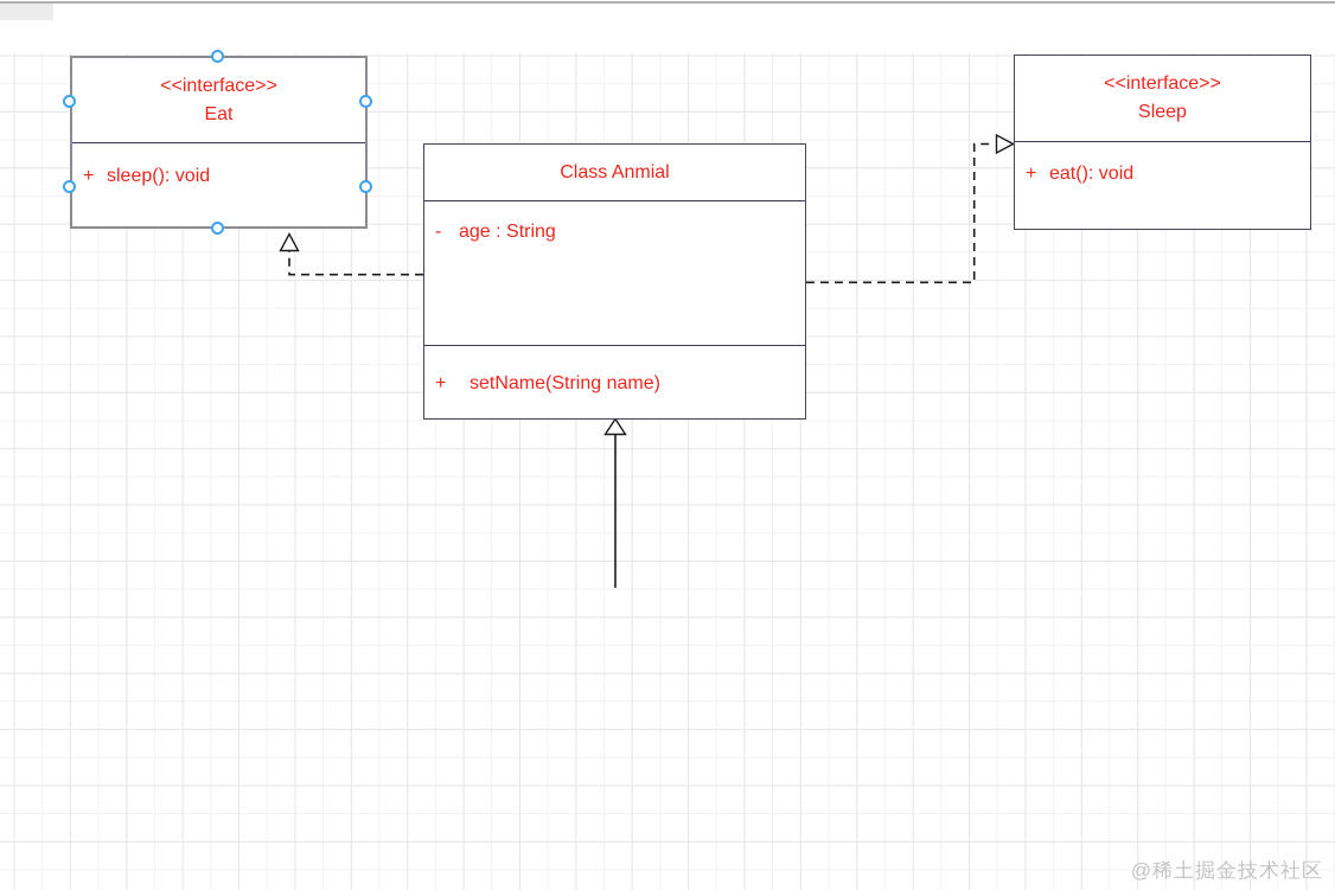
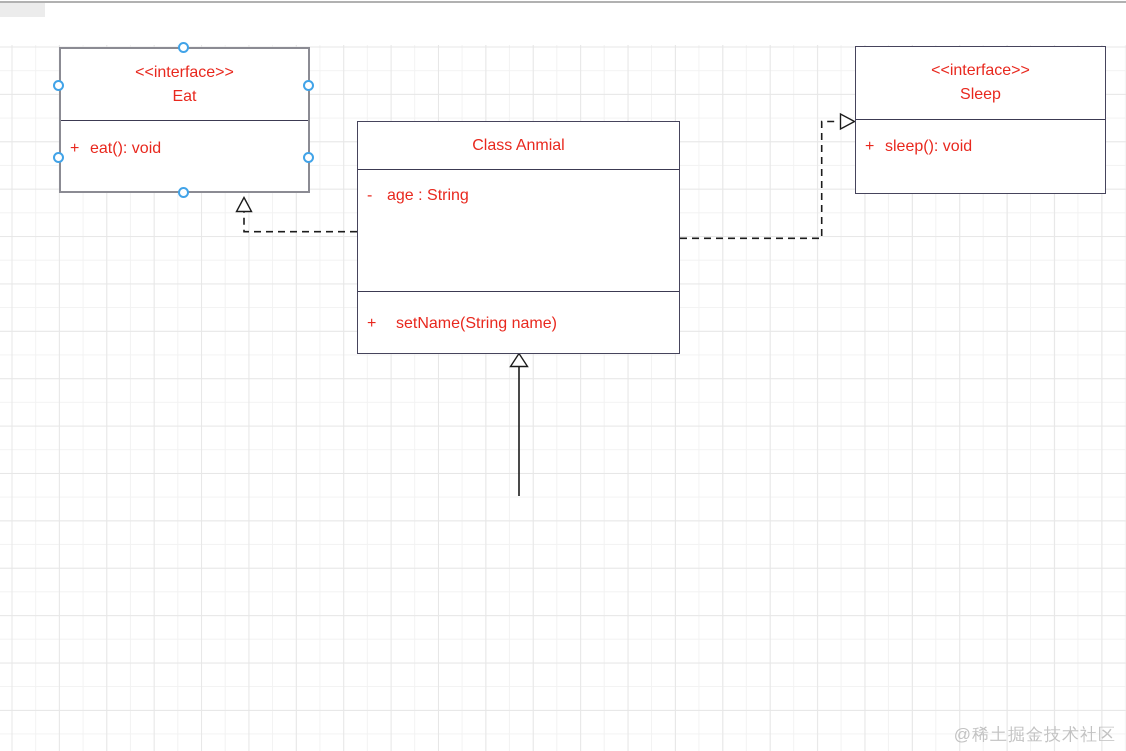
  <<interface>>
  Eat
- + sleep(): void
+ + eat(): void
  <<interface>>
  Sleep
- + eat(): void
+ + sleep(): void
  Class Anmial
  - age : String
  + setName(String name)
  @稀土掘金技术社区
